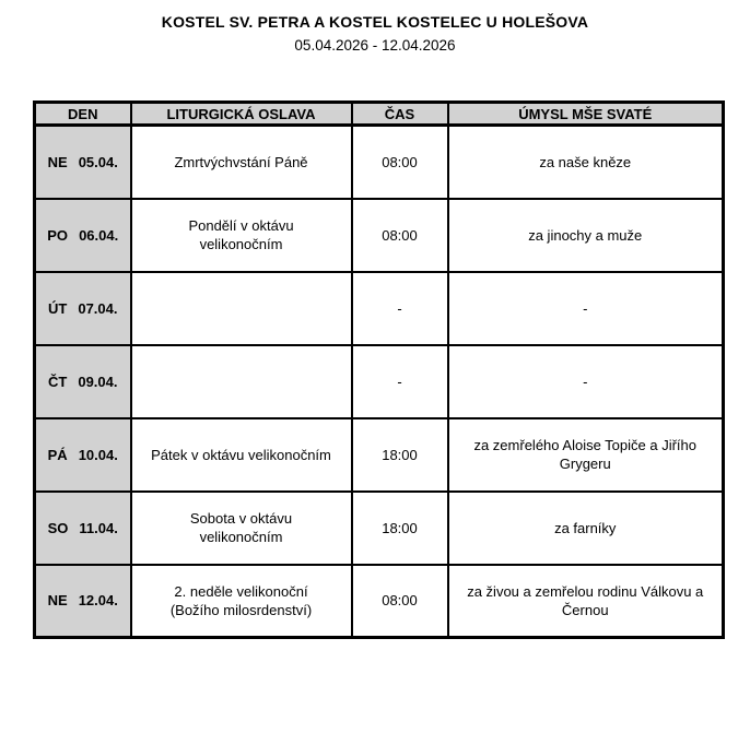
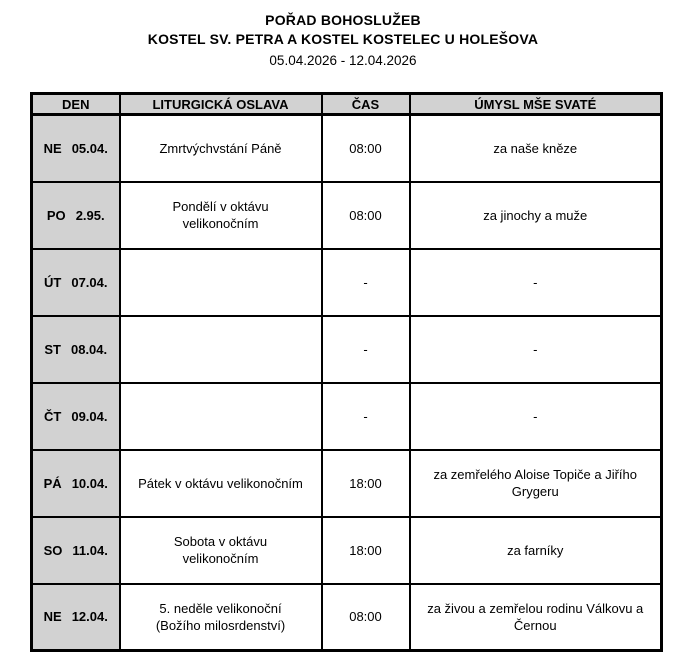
+ POŘAD BOHOSLUŽEB
  KOSTEL SV. PETRA A KOSTEL KOSTELEC U HOLEŠOVA
  05.04.2026 - 12.04.2026
  DEN	LITURGICKÁ OSLAVA	ČAS	ÚMYSL MŠE SVATÉ
  NE 05.04.	Zmrtvýchvstání Páně	08:00	za naše kněze
- PO 06.04.	Pondělí v oktávu velikonočním	08:00	za jinochy a muže
+ PO 2.95.	Pondělí v oktávu velikonočním	08:00	za jinochy a muže
  ÚT 07.04.		-	-
+ ST 08.04.		-	-
  ČT 09.04.		-	-
  PÁ 10.04.	Pátek v oktávu velikonočním	18:00	za zemřelého Aloise Topiče a Jiřího Grygeru
  SO 11.04.	Sobota v oktávu velikonočním	18:00	za farníky
- NE 12.04.	2. neděle velikonoční (Božího milosrdenství)	08:00	za živou a zemřelou rodinu Válkovu a Černou
+ NE 12.04.	5. neděle velikonoční (Božího milosrdenství)	08:00	za živou a zemřelou rodinu Válkovu a Černou
